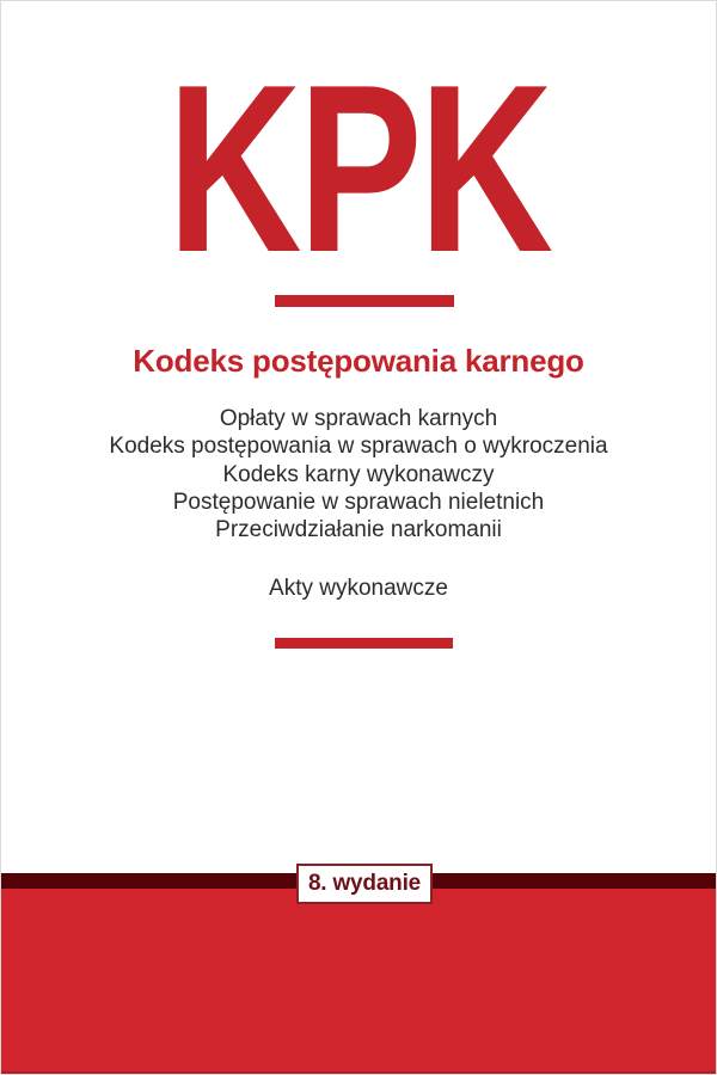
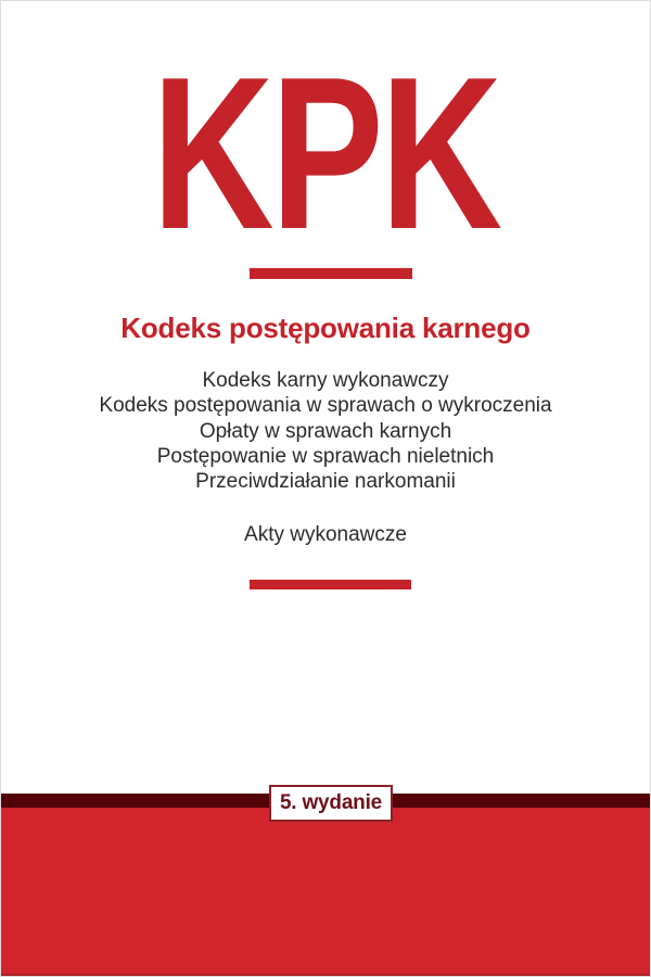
  KPK
  Kodeks postępowania karnego
- Opłaty w sprawach karnych
+ Kodeks karny wykonawczy
  Kodeks postępowania w sprawach o wykroczenia
- Kodeks karny wykonawczy
+ Opłaty w sprawach karnych
  Postępowanie w sprawach nieletnich
  Przeciwdziałanie narkomanii
  Akty wykonawcze
- 8. wydanie
+ 5. wydanie
